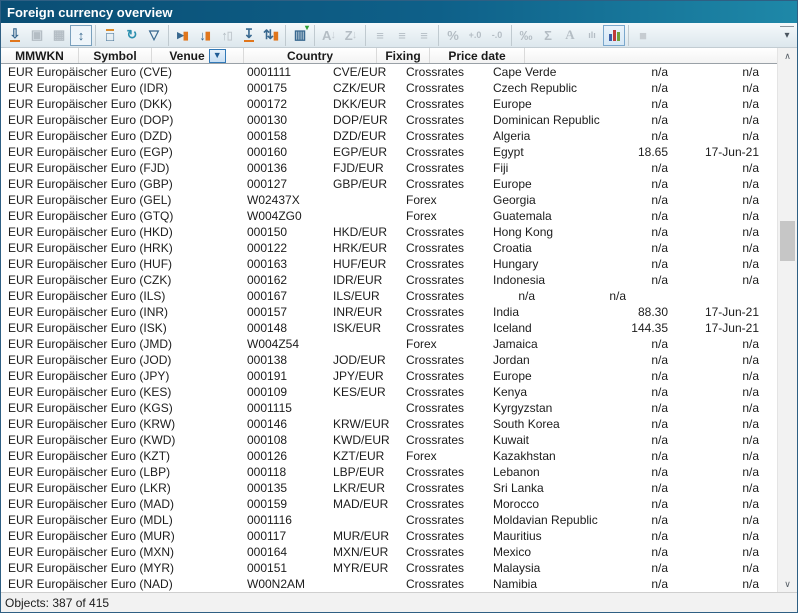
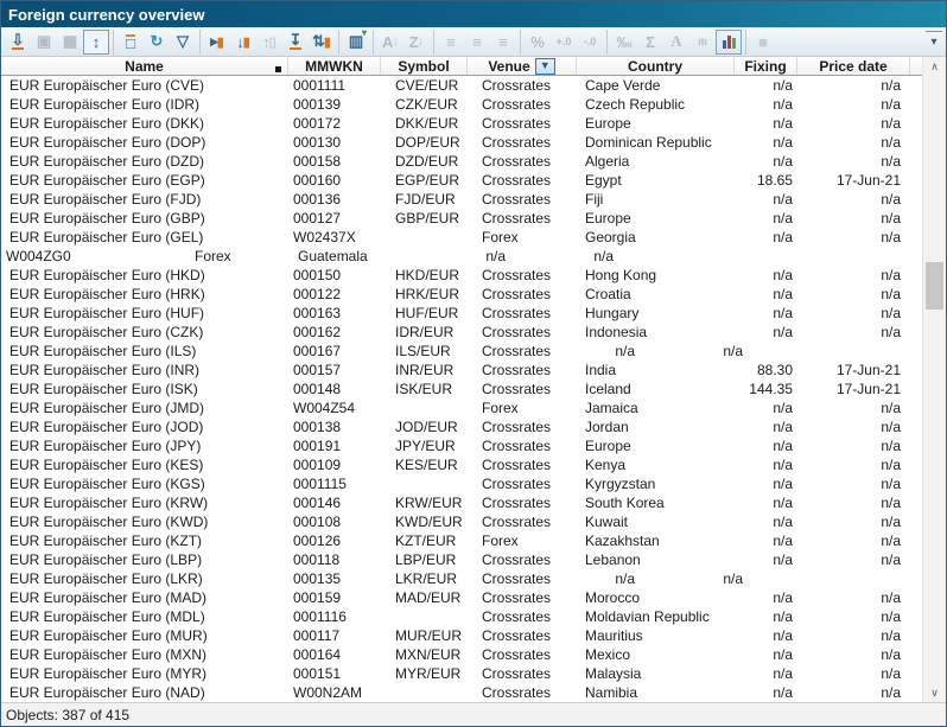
  Foreign currency overview
  ⇩
  ▣
  ▦
  ↕
  □
  ↻
  ▽
  ▸
  ▮
  ↓
  ▮
  ↑
  ▯
  ↧
  ⇅
  ▮
  ▥
  A
  ↓
  Z
  ↓
  ≡
  ≡
  ≡
  %
  +.0
  -.0
  ‰
  Σ
  A
  ılı
  ■
  ▾
+ Name
  MMWKN
  Symbol
  Venue
  ▼
  Country
  Fixing
  Price date
  EUR Europäischer Euro (CVE)
  0001111
  CVE/EUR
  Crossrates
  Cape Verde
  n/a
  n/a
  EUR Europäischer Euro (IDR)
- 000175
+ 000139
  CZK/EUR
  Crossrates
  Czech Republic
  n/a
  n/a
  EUR Europäischer Euro (DKK)
  000172
  DKK/EUR
  Crossrates
  Europe
  n/a
  n/a
  EUR Europäischer Euro (DOP)
  000130
  DOP/EUR
  Crossrates
  Dominican Republic
  n/a
  n/a
  EUR Europäischer Euro (DZD)
  000158
  DZD/EUR
  Crossrates
  Algeria
  n/a
  n/a
  EUR Europäischer Euro (EGP)
  000160
  EGP/EUR
  Crossrates
  Egypt
  18.65
  17-Jun-21
  EUR Europäischer Euro (FJD)
  000136
  FJD/EUR
  Crossrates
  Fiji
  n/a
  n/a
  EUR Europäischer Euro (GBP)
  000127
  GBP/EUR
  Crossrates
  Europe
  n/a
  n/a
  EUR Europäischer Euro (GEL)
  W02437X
  Forex
  Georgia
  n/a
  n/a
- EUR Europäischer Euro (GTQ)
  W004ZG0
  Forex
  Guatemala
  n/a
  n/a
  EUR Europäischer Euro (HKD)
  000150
  HKD/EUR
  Crossrates
  Hong Kong
  n/a
  n/a
  EUR Europäischer Euro (HRK)
  000122
  HRK/EUR
  Crossrates
  Croatia
  n/a
  n/a
  EUR Europäischer Euro (HUF)
  000163
  HUF/EUR
  Crossrates
  Hungary
  n/a
  n/a
  EUR Europäischer Euro (CZK)
  000162
  IDR/EUR
  Crossrates
  Indonesia
  n/a
  n/a
  EUR Europäischer Euro (ILS)
  000167
  ILS/EUR
  Crossrates
  n/a
  n/a
  EUR Europäischer Euro (INR)
  000157
  INR/EUR
  Crossrates
  India
  88.30
  17-Jun-21
  EUR Europäischer Euro (ISK)
  000148
  ISK/EUR
  Crossrates
  Iceland
  144.35
  17-Jun-21
  EUR Europäischer Euro (JMD)
  W004Z54
  Forex
  Jamaica
  n/a
  n/a
  EUR Europäischer Euro (JOD)
  000138
  JOD/EUR
  Crossrates
  Jordan
  n/a
  n/a
  EUR Europäischer Euro (JPY)
  000191
  JPY/EUR
  Crossrates
  Europe
  n/a
  n/a
  EUR Europäischer Euro (KES)
  000109
  KES/EUR
  Crossrates
  Kenya
  n/a
  n/a
  EUR Europäischer Euro (KGS)
  0001115
  Crossrates
  Kyrgyzstan
  n/a
  n/a
  EUR Europäischer Euro (KRW)
  000146
  KRW/EUR
  Crossrates
  South Korea
  n/a
  n/a
  EUR Europäischer Euro (KWD)
  000108
  KWD/EUR
  Crossrates
  Kuwait
  n/a
  n/a
  EUR Europäischer Euro (KZT)
  000126
  KZT/EUR
  Forex
  Kazakhstan
  n/a
  n/a
  EUR Europäischer Euro (LBP)
  000118
  LBP/EUR
  Crossrates
  Lebanon
  n/a
  n/a
  EUR Europäischer Euro (LKR)
  000135
  LKR/EUR
  Crossrates
- Sri Lanka
  n/a
  n/a
  EUR Europäischer Euro (MAD)
  000159
  MAD/EUR
  Crossrates
  Morocco
  n/a
  n/a
  EUR Europäischer Euro (MDL)
  0001116
  Crossrates
  Moldavian Republic
  n/a
  n/a
  EUR Europäischer Euro (MUR)
  000117
  MUR/EUR
  Crossrates
  Mauritius
  n/a
  n/a
  EUR Europäischer Euro (MXN)
  000164
  MXN/EUR
  Crossrates
  Mexico
  n/a
  n/a
  EUR Europäischer Euro (MYR)
  000151
  MYR/EUR
  Crossrates
  Malaysia
  n/a
  n/a
  EUR Europäischer Euro (NAD)
  W00N2AM
  Crossrates
  Namibia
  n/a
  n/a
  ∧
  ∨
  Objects: 387 of 415
